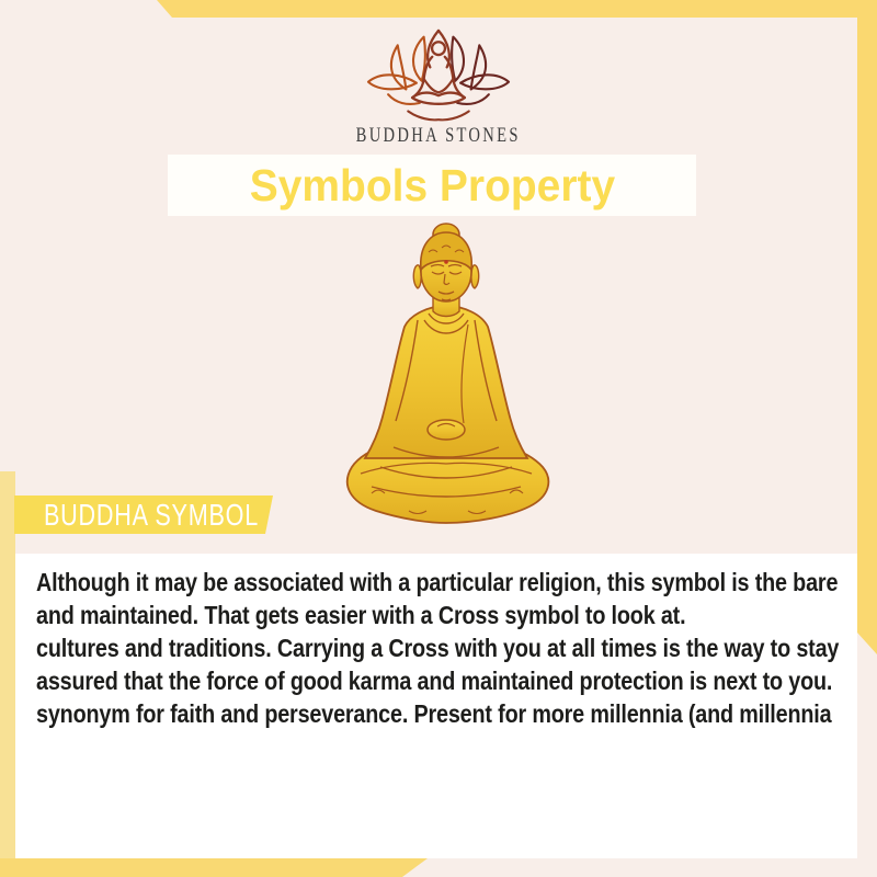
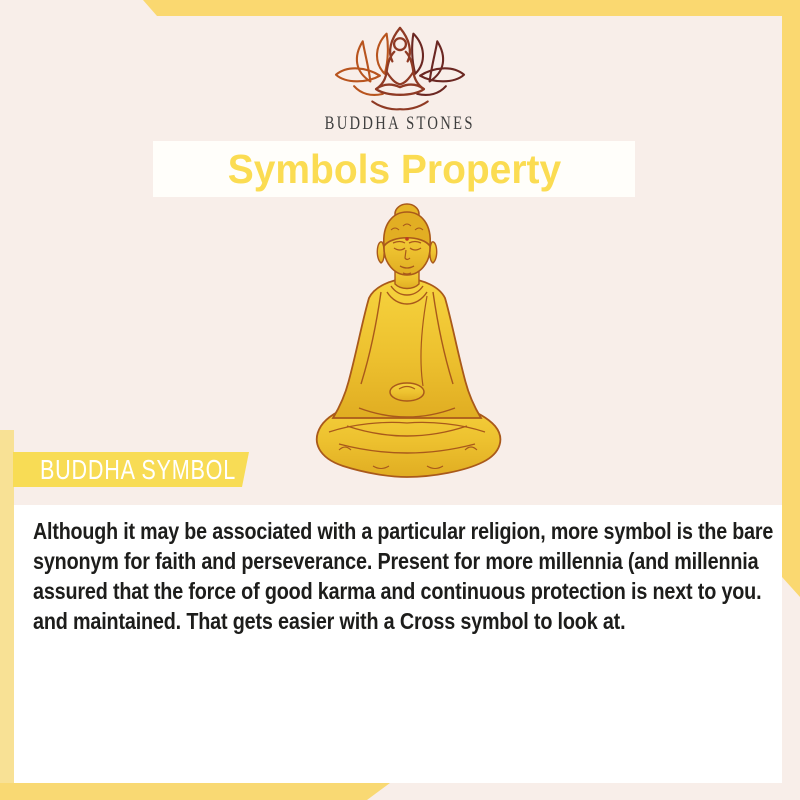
  BUDDHA STONES
  Symbols Property
  BUDDHA SYMBOL
- Although it may be associated with a particular religion, this symbol is the bare
+ Although it may be associated with a particular religion, more symbol is the bare
- and maintained. That gets easier with a Cross symbol to look at.
+ synonym for faith and perseverance. Present for more millennia (and millennia
- cultures and traditions. Carrying a Cross with you at all times is the way to stay
- assured that the force of good karma and maintained protection is next to you.
+ assured that the force of good karma and continuous protection is next to you.
- synonym for faith and perseverance. Present for more millennia (and millennia
+ and maintained. That gets easier with a Cross symbol to look at.
